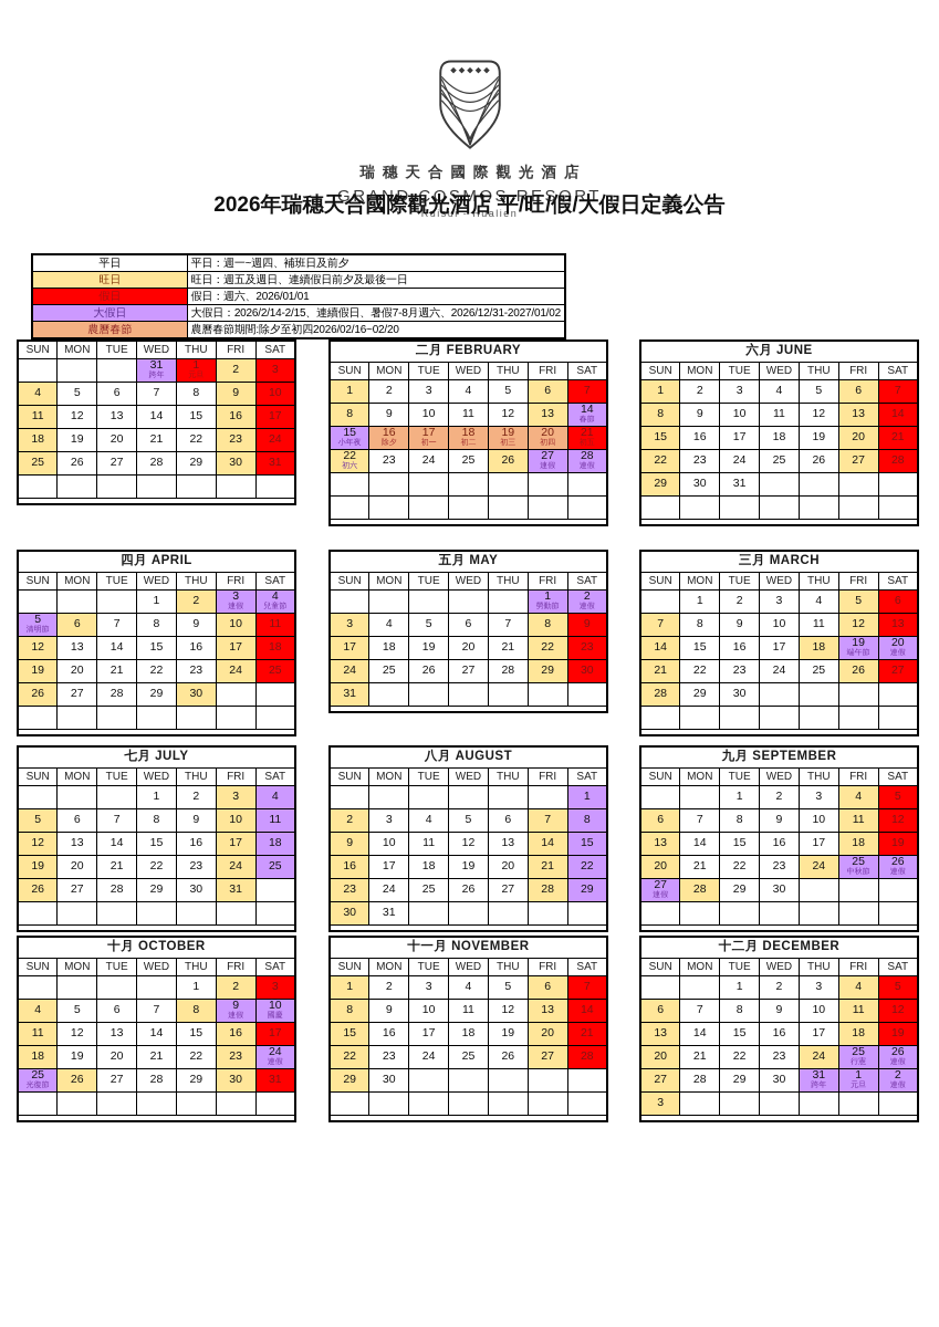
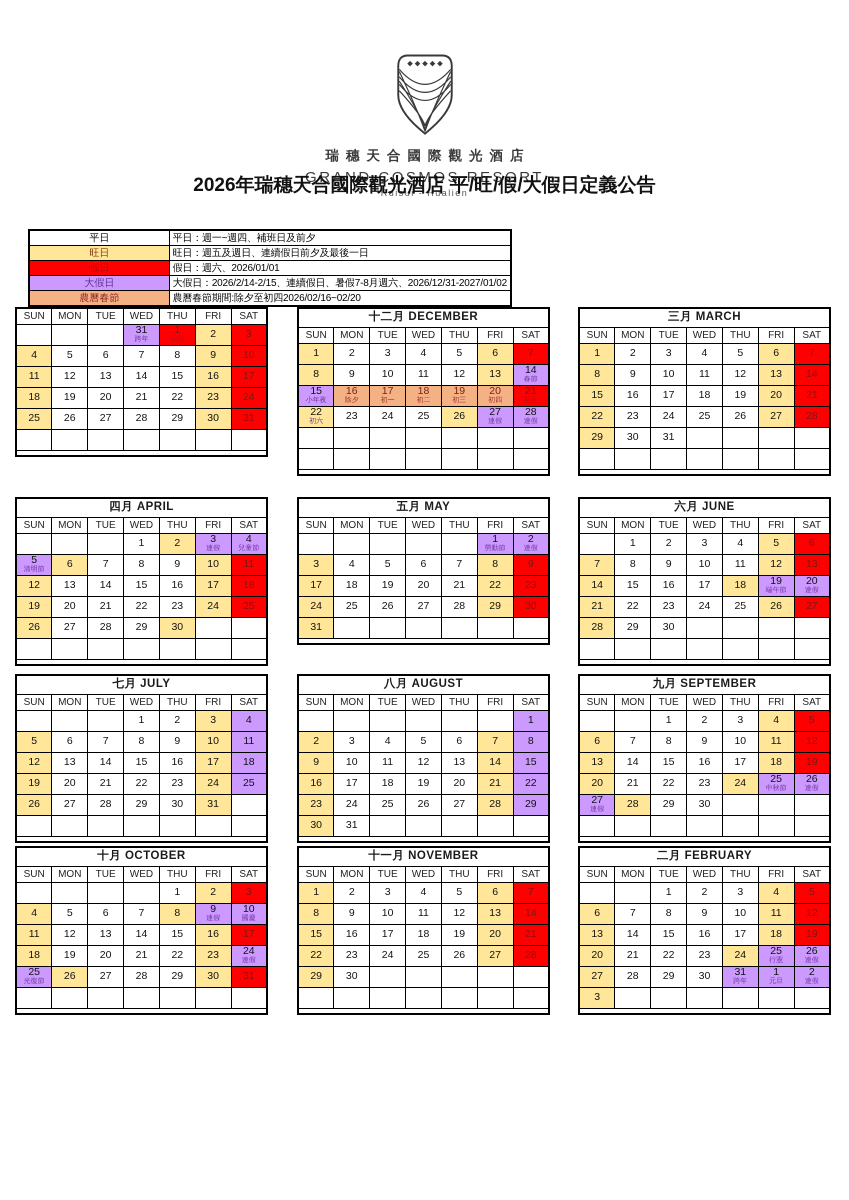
  瑞穗天合國際觀光酒店
  GRAND COSMOS RESORT
  Ruisui - Hualien
  2026年瑞穗天合國際觀光酒店 平/旺/假/大假日定義公告
  平日	平日：週一~週四、補班日及前夕
  旺日	旺日：週五及週日、連續假日前夕及最後一日
  假日	假日：週六、2026/01/01
  大假日	大假日：2026/2/14-2/15、連續假日、暑假7-8月週六、2026/12/31-2027/01/02
  農曆春節	農曆春節期間:除夕至初四2026/02/16~02/20
  SUN	MON	TUE	WED	THU	FRI	SAT
  4	5	6	7	8	9	10
  11	12	13	14	15	16	17
  18	19	20	21	22	23	24
  25	26	27	28	29	30	31
- 二月 FEBRUARY
+ 十二月 DECEMBER
  SUN	MON	TUE	WED	THU	FRI	SAT
  1	2	3	4	5	6	7
  8	9	10	11	12	13	14
  22	23	24	25	26	27	28
- 六月 JUNE
+ 三月 MARCH
  SUN	MON	TUE	WED	THU	FRI	SAT
  1	2	3	4	5	6	7
  8	9	10	11	12	13	14
  15	16	17	18	19	20	21
  22	23	24	25	26	27	28
  29	30	31
  四月 APRIL
  SUN	MON	TUE	WED	THU	FRI	SAT
  5	6	7	8	9	10	11
  12	13	14	15	16	17	18
  19	20	21	22	23	24	25
  26	27	28	29	30
  五月 MAY
  SUN	MON	TUE	WED	THU	FRI	SAT
  3	4	5	6	7	8	9
  17	18	19	20	21	22	23
  24	25	26	27	28	29	30
  31
- 三月 MARCH
+ 六月 JUNE
  SUN	MON	TUE	WED	THU	FRI	SAT
  	1	2	3	4	5	6
  7	8	9	10	11	12	13
  14	15	16	17	18	19	20
  21	22	23	24	25	26	27
  28	29	30
  七月 JULY
  SUN	MON	TUE	WED	THU	FRI	SAT
  			1	2	3	4
  5	6	7	8	9	10	11
  12	13	14	15	16	17	18
  19	20	21	22	23	24	25
  26	27	28	29	30	31
  八月 AUGUST
  SUN	MON	TUE	WED	THU	FRI	SAT
  						1
  2	3	4	5	6	7	8
  9	10	11	12	13	14	15
  16	17	18	19	20	21	22
  23	24	25	26	27	28	29
  30	31
  九月 SEPTEMBER
  SUN	MON	TUE	WED	THU	FRI	SAT
  		1	2	3	4	5
  6	7	8	9	10	11	12
  13	14	15	16	17	18	19
  20	21	22	23	24	25	26
  27	28	29	30
  十月 OCTOBER
  SUN	MON	TUE	WED	THU	FRI	SAT
  				1	2	3
  11	12	13	14	15	16	17
  18	19	20	21	22	23	24
  25	26	27	28	29	30	31
  十一月 NOVEMBER
  SUN	MON	TUE	WED	THU	FRI	SAT
  1	2	3	4	5	6	7
  8	9	10	11	12	13	14
  15	16	17	18	19	20	21
  22	23	24	25	26	27	28
  29	30
- 十二月 DECEMBER
+ 二月 FEBRUARY
  SUN	MON	TUE	WED	THU	FRI	SAT
  		1	2	3	4	5
  6	7	8	9	10	11	12
  13	14	15	16	17	18	19
  20	21	22	23	24	25	26
  3
